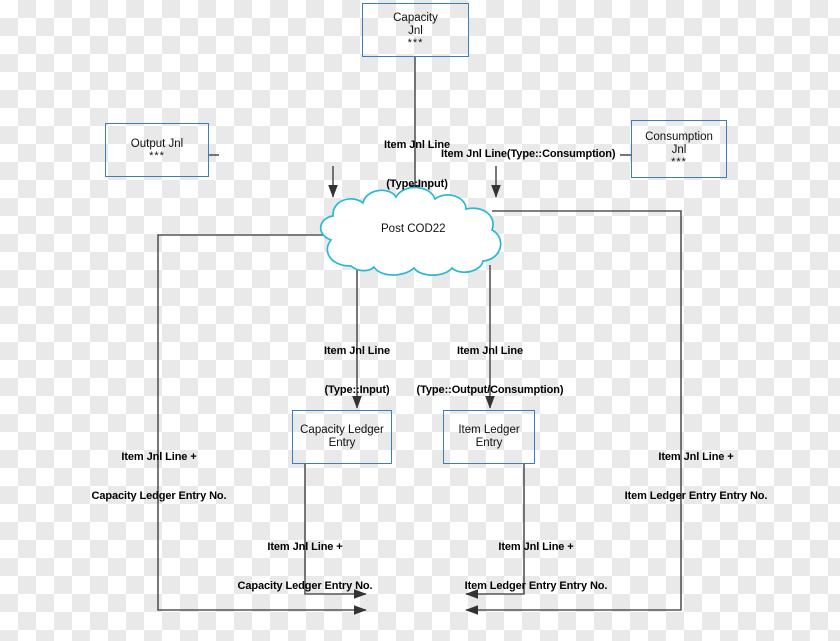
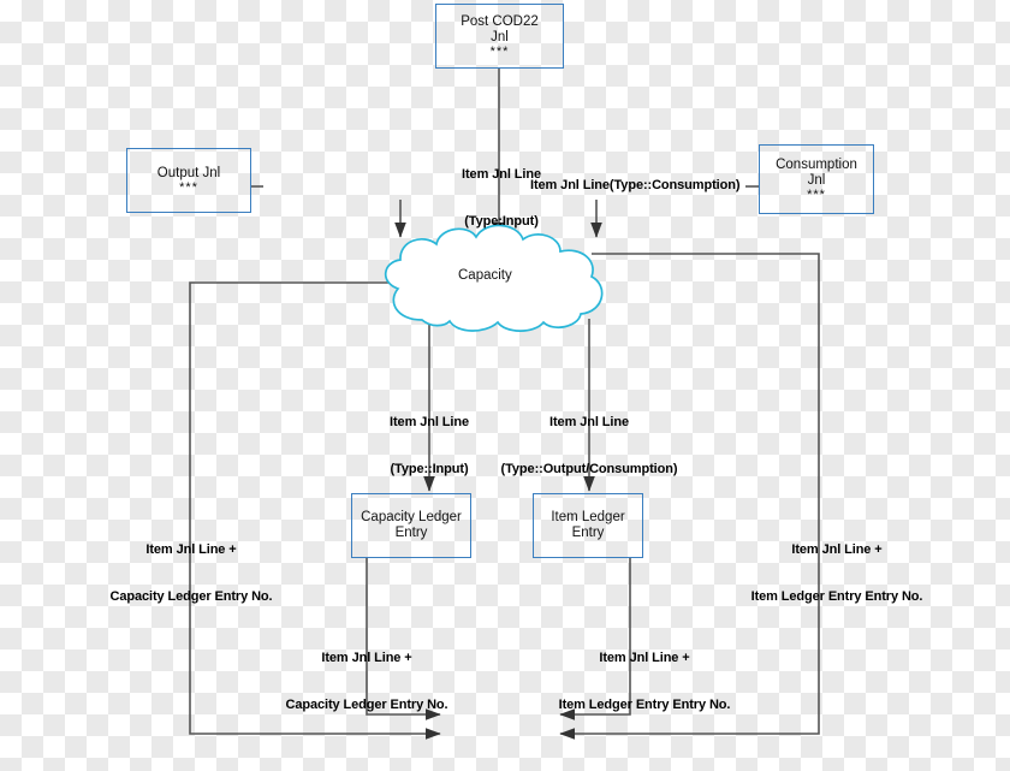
- Capacity
+ Post COD22
  Jnl
  ***
  Output Jnl
  ***
  Consumption
  Jnl
  ***
- Post COD22
+ Capacity
  Capacity Ledger
  Entry
  Item Ledger
  Entry
  Item Jnl Line
  (Type:Input)
  Item Jnl Line(Type::Consumption)
  Item Jnl Line
  (Type::Input)
  Item Jnl Line
  (Type::Output/Consumption)
  Item Jnl Line +
  Capacity Ledger Entry No.
  Item Jnl Line +
  Item Ledger Entry Entry No.
  Item Jnl Line +
  Capacity Ledger Entry No.
  Item Jnl Line +
  Item Ledger Entry Entry No.
